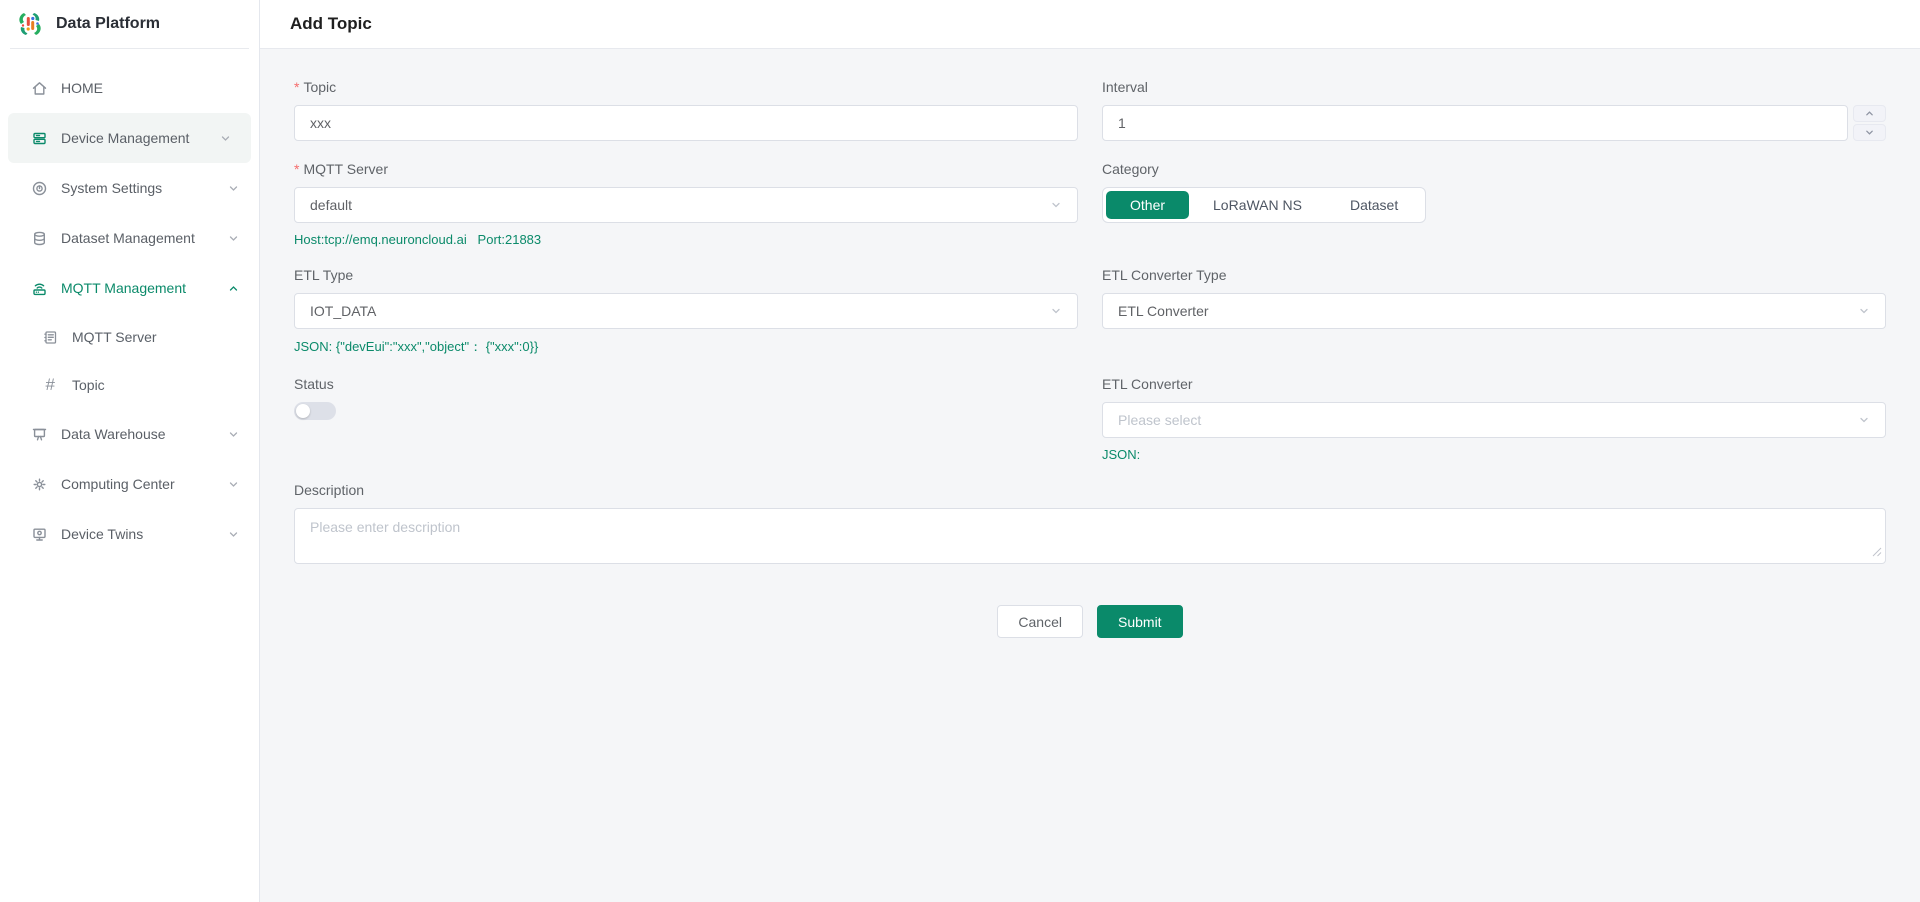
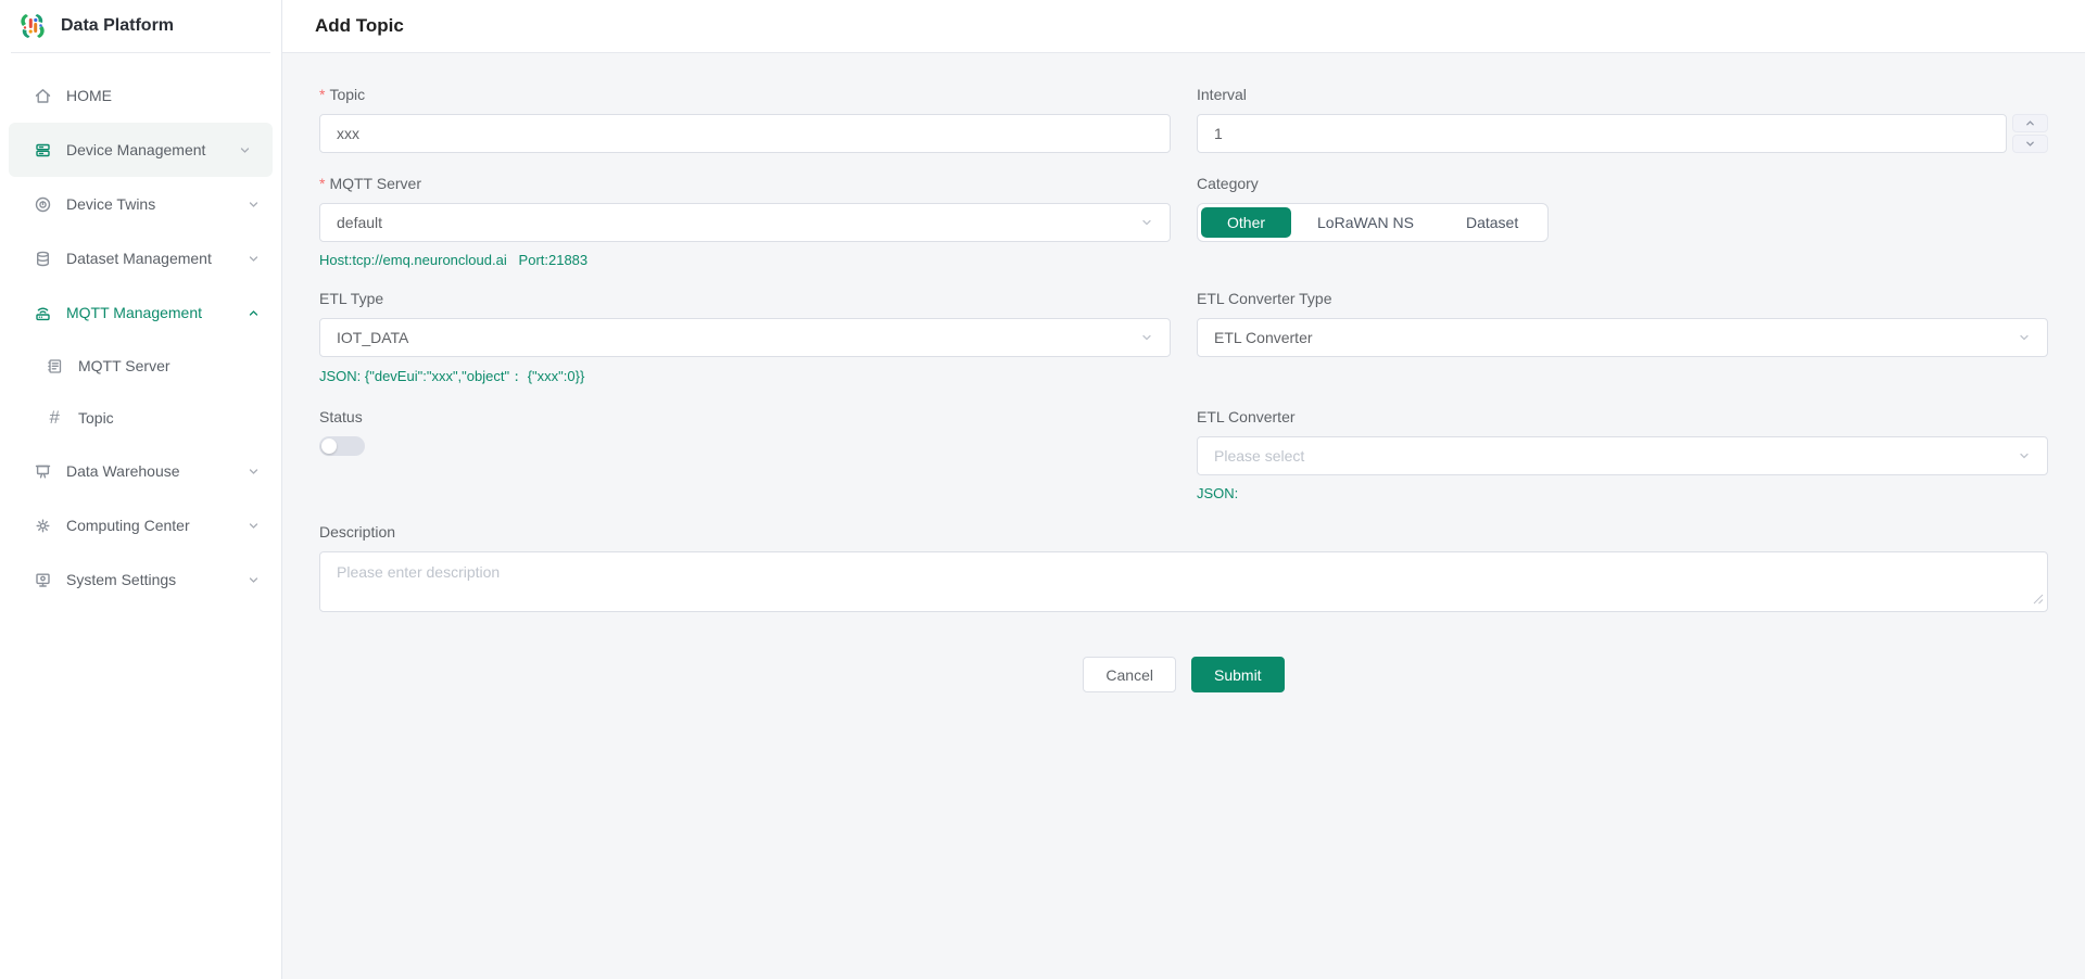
  Data Platform
  HOME
  Device Management
- System Settings
+ Device Twins
  Dataset Management
  MQTT Management
  MQTT Server
  #
  Topic
  Data Warehouse
  Computing Center
- Device Twins
+ System Settings
  Add Topic
  *
  Topic
  xxx
  Interval
  1
  *
  MQTT Server
  default
  Host:tcp://emq.neuroncloud.ai Port:21883
  Category
  Other
  LoRaWAN NS
  Dataset
  ETL Type
  IOT_DATA
  JSON: {"devEui":"xxx","object"： {"xxx":0}}
  ETL Converter Type
  ETL Converter
  Status
  ETL Converter
  Please select
  JSON:
  Description
  Please enter description
  Cancel
  Submit
